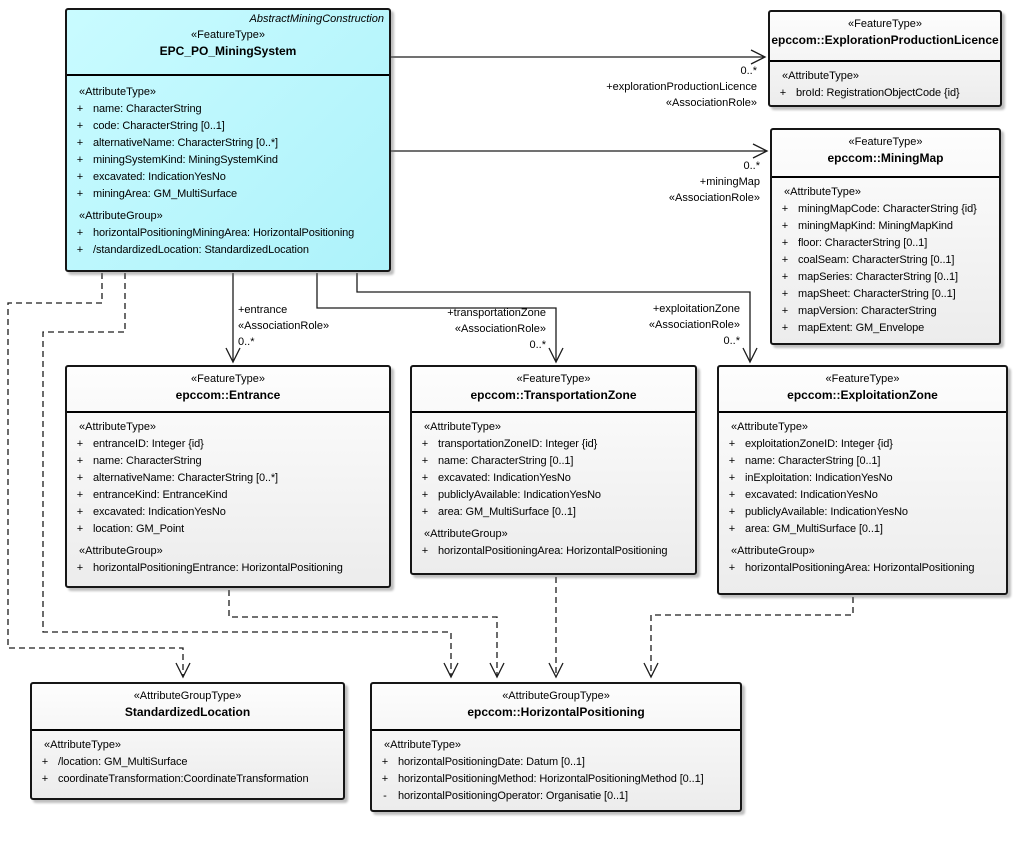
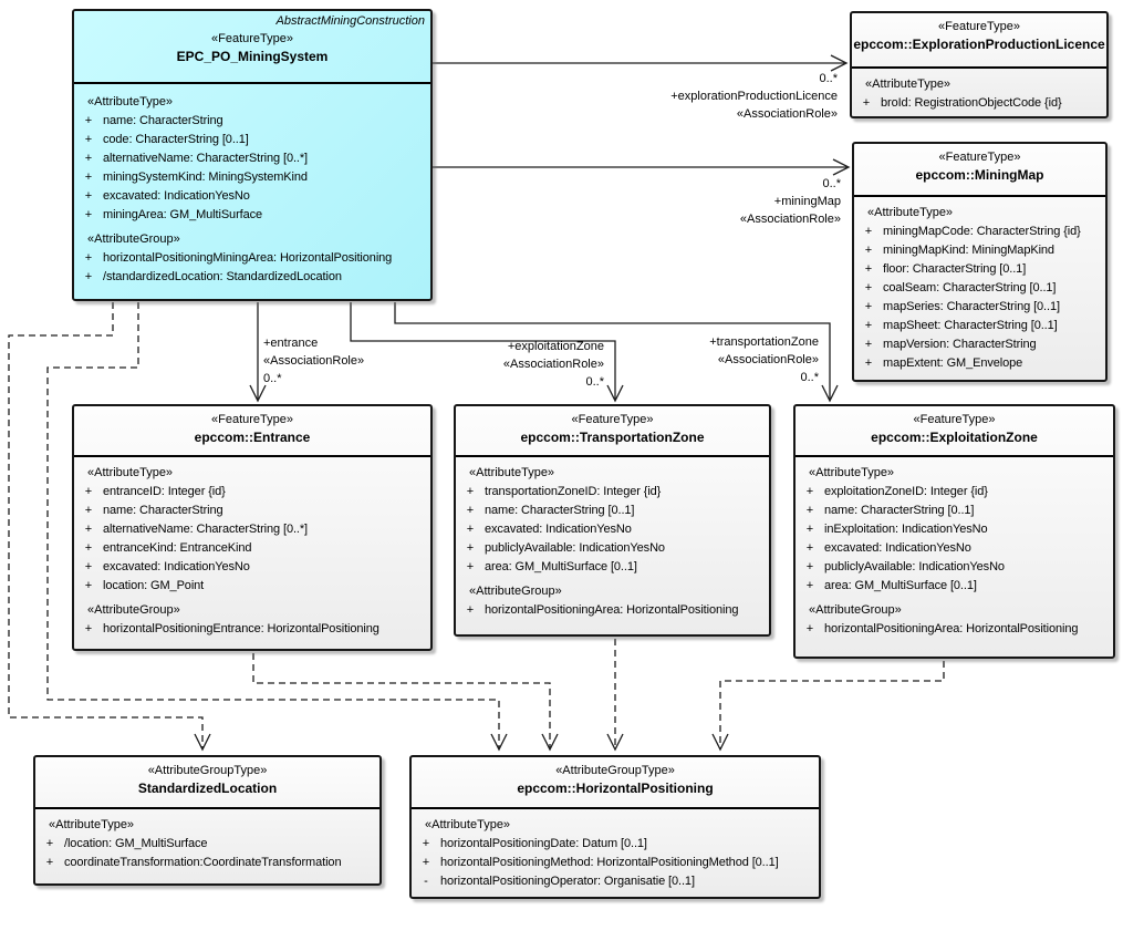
  AbstractMiningConstruction
  «FeatureType»
  EPC_PO_MiningSystem
  «AttributeType»
  + name: CharacterString
  + code: CharacterString [0..1]
  + alternativeName: CharacterString [0..*]
  + miningSystemKind: MiningSystemKind
  + excavated: IndicationYesNo
  + miningArea: GM_MultiSurface
  «AttributeGroup»
  + horizontalPositioningMiningArea: HorizontalPositioning
  + /standardizedLocation: StandardizedLocation
  «FeatureType»
  epccom::ExplorationProductionLicence
  «AttributeType»
  + broId: RegistrationObjectCode {id}
  «FeatureType»
  epccom::MiningMap
  «AttributeType»
  + miningMapCode: CharacterString {id}
  + miningMapKind: MiningMapKind
  + floor: CharacterString [0..1]
  + coalSeam: CharacterString [0..1]
  + mapSeries: CharacterString [0..1]
  + mapSheet: CharacterString [0..1]
  + mapVersion: CharacterString
  + mapExtent: GM_Envelope
  «FeatureType»
  epccom::Entrance
  «AttributeType»
  + entranceID: Integer {id}
  + name: CharacterString
  + alternativeName: CharacterString [0..*]
  + entranceKind: EntranceKind
  + excavated: IndicationYesNo
  + location: GM_Point
  «AttributeGroup»
  + horizontalPositioningEntrance: HorizontalPositioning
  «FeatureType»
  epccom::TransportationZone
  «AttributeType»
  + transportationZoneID: Integer {id}
  + name: CharacterString [0..1]
  + excavated: IndicationYesNo
  + publiclyAvailable: IndicationYesNo
  + area: GM_MultiSurface [0..1]
  «AttributeGroup»
  + horizontalPositioningArea: HorizontalPositioning
  «FeatureType»
  epccom::ExploitationZone
  «AttributeType»
  + exploitationZoneID: Integer {id}
  + name: CharacterString [0..1]
  + inExploitation: IndicationYesNo
  + excavated: IndicationYesNo
  + publiclyAvailable: IndicationYesNo
  + area: GM_MultiSurface [0..1]
  «AttributeGroup»
  + horizontalPositioningArea: HorizontalPositioning
  «AttributeGroupType»
  StandardizedLocation
  «AttributeType»
  + /location: GM_MultiSurface
  + coordinateTransformation:CoordinateTransformation
  «AttributeGroupType»
  epccom::HorizontalPositioning
  «AttributeType»
  + horizontalPositioningDate: Datum [0..1]
  + horizontalPositioningMethod: HorizontalPositioningMethod [0..1]
  - horizontalPositioningOperator: Organisatie [0..1]
  0..*
  +explorationProductionLicence
  «AssociationRole»
  0..*
  +miningMap
  «AssociationRole»
  +entrance
  «AssociationRole»
  0..*
- +transportationZone
+ +exploitationZone
  «AssociationRole»
  0..*
- +exploitationZone
+ +transportationZone
  «AssociationRole»
  0..*
